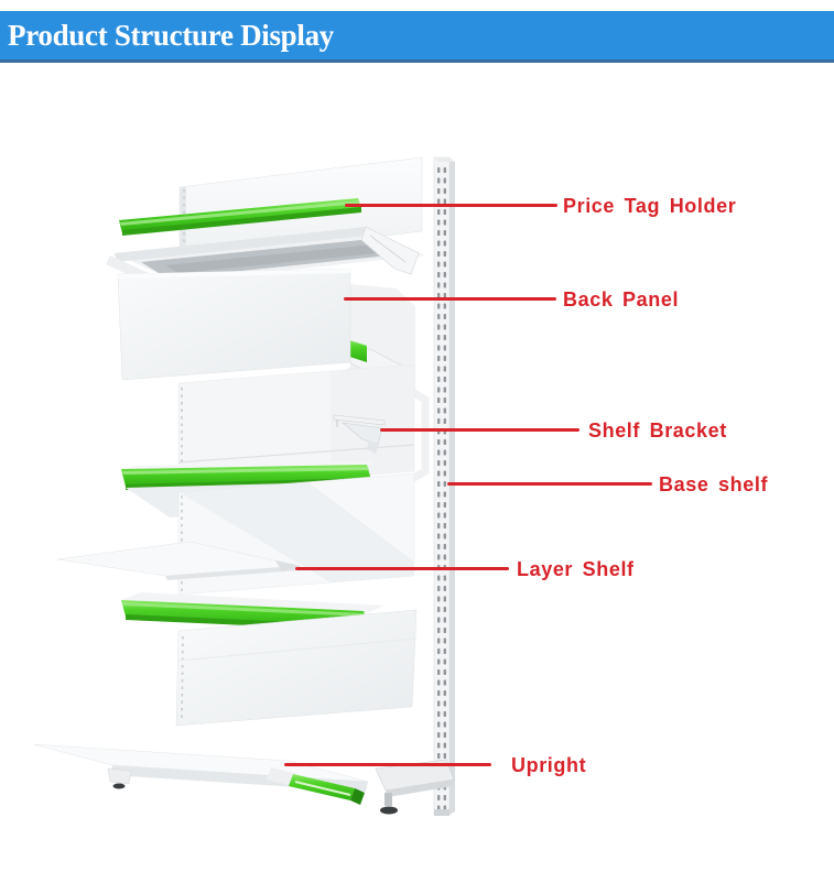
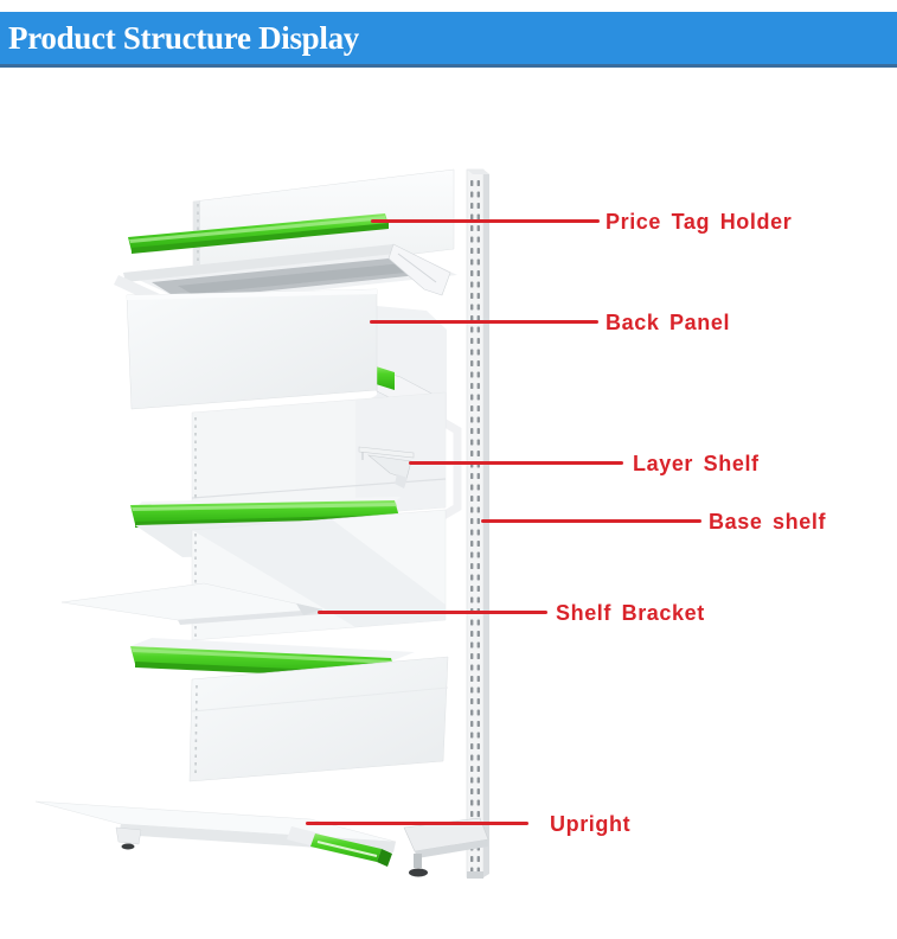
  Product Structure Display
  Price Tag Holder
  Back Panel
- Shelf Bracket
+ Layer Shelf
  Base shelf
- Layer Shelf
+ Shelf Bracket
  Upright
